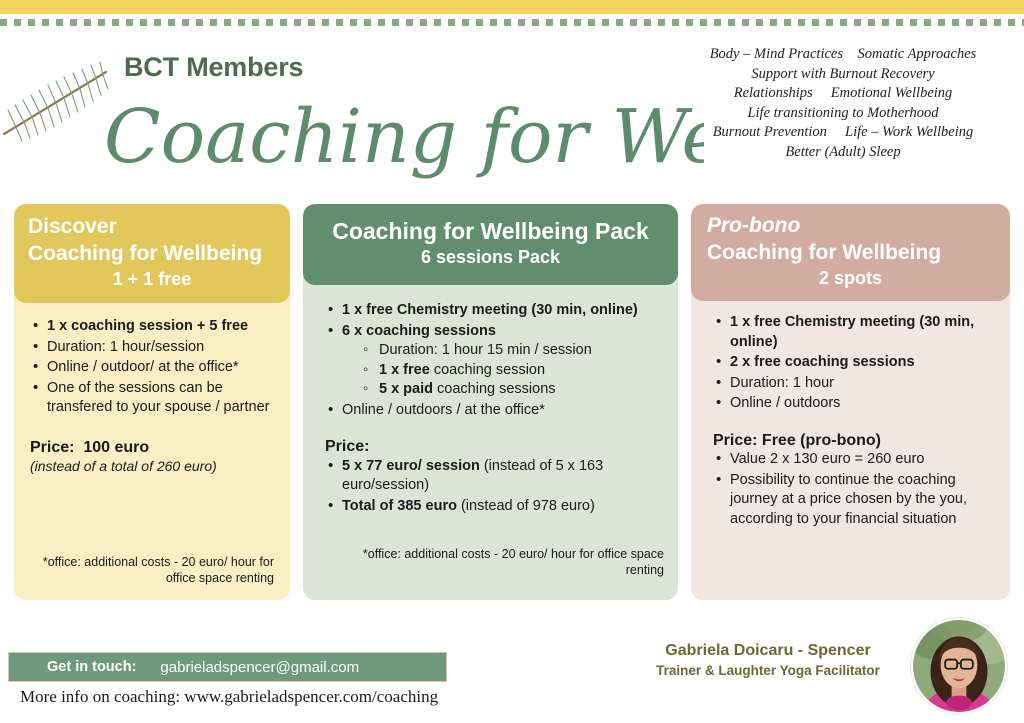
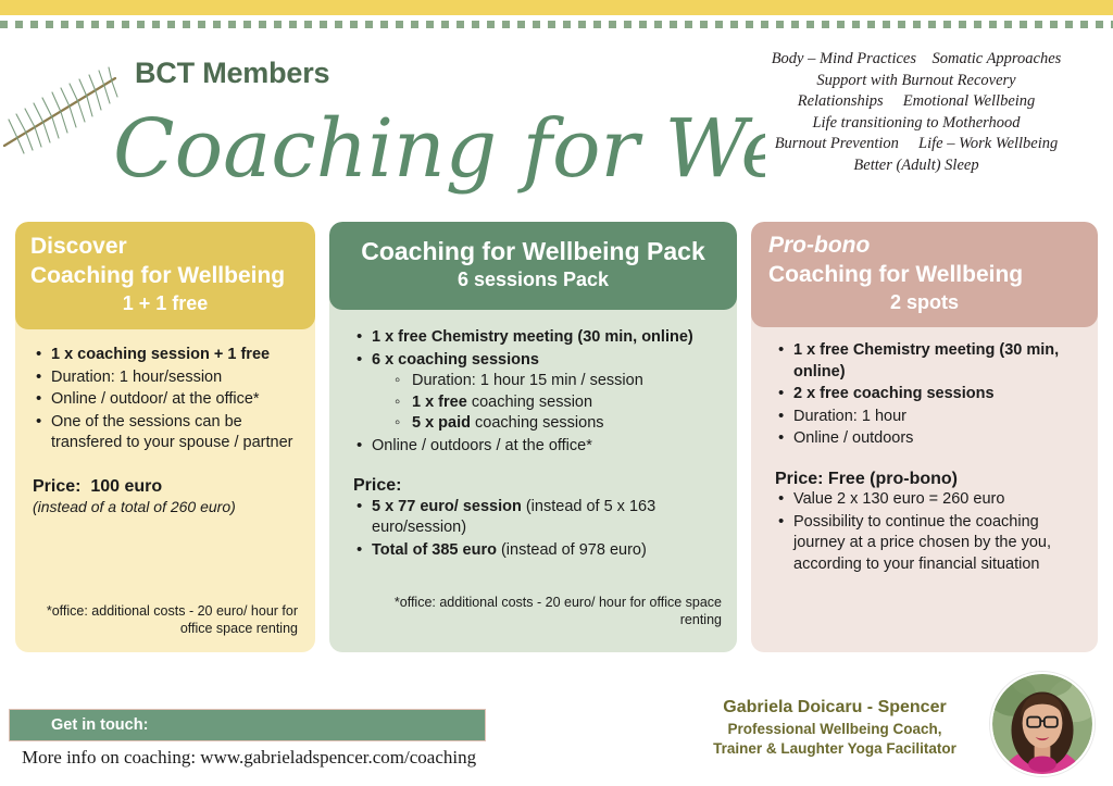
  BCT Members
  Body – Mind Practices Somatic Approaches
  Support with Burnout Recovery
  Relationships Emotional Wellbeing
  Life transitioning to Motherhood
  Burnout Prevention Life – Work Wellbeing
  Better (Adult) Sleep
  Discover
  Coaching for Wellbeing
  1 + 1 free
- 1 x coaching session + 5 free
+ 1 x coaching session + 1 free
  Duration: 1 hour/session
  Online / outdoor/ at the office*
  One of the sessions can be transfered to your spouse / partner
  Price: 100 euro
  (instead of a total of 260 euro)
  *office: additional costs - 20 euro/ hour for office space renting
  Coaching for Wellbeing Pack
  6 sessions Pack
  1 x free Chemistry meeting (30 min, online)
  6 x coaching sessions
  Duration: 1 hour 15 min / session
  1 x free coaching session
  5 x paid coaching sessions
  Online / outdoors / at the office*
  Price:
  5 x 77 euro/ session (instead of 5 x 163 euro/session)
  Total of 385 euro (instead of 978 euro)
  *office: additional costs - 20 euro/ hour for office space renting
  Pro-bono
  Coaching for Wellbeing
  2 spots
  1 x free Chemistry meeting (30 min, online)
  2 x free coaching sessions
  Duration: 1 hour
  Online / outdoors
  Price: Free (pro-bono)
  Value 2 x 130 euro = 260 euro
  Possibility to continue the coaching journey at a price chosen by the you, according to your financial situation
  Get in touch:
- gabrieladspencer@gmail.com
  More info on coaching: www.gabrieladspencer.com/coaching
  Gabriela Doicaru - Spencer
+ Professional Wellbeing Coach,
  Trainer & Laughter Yoga Facilitator
